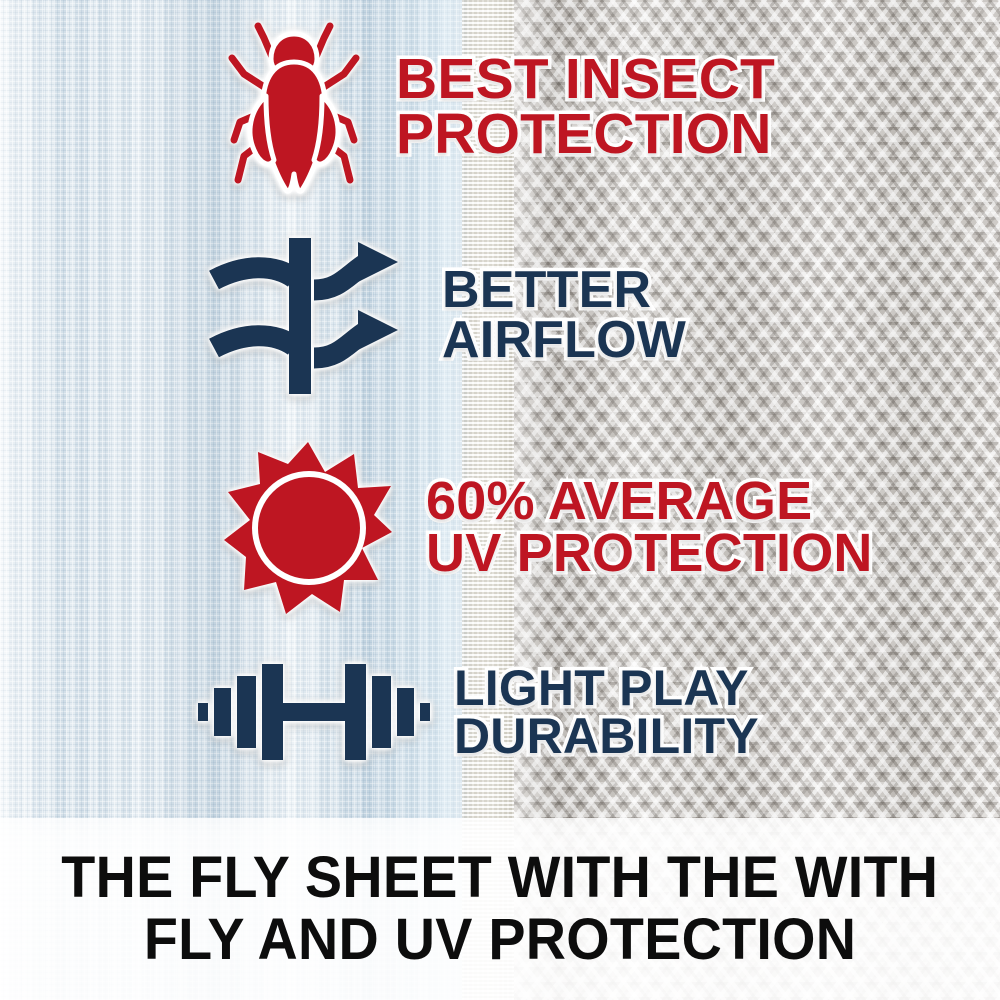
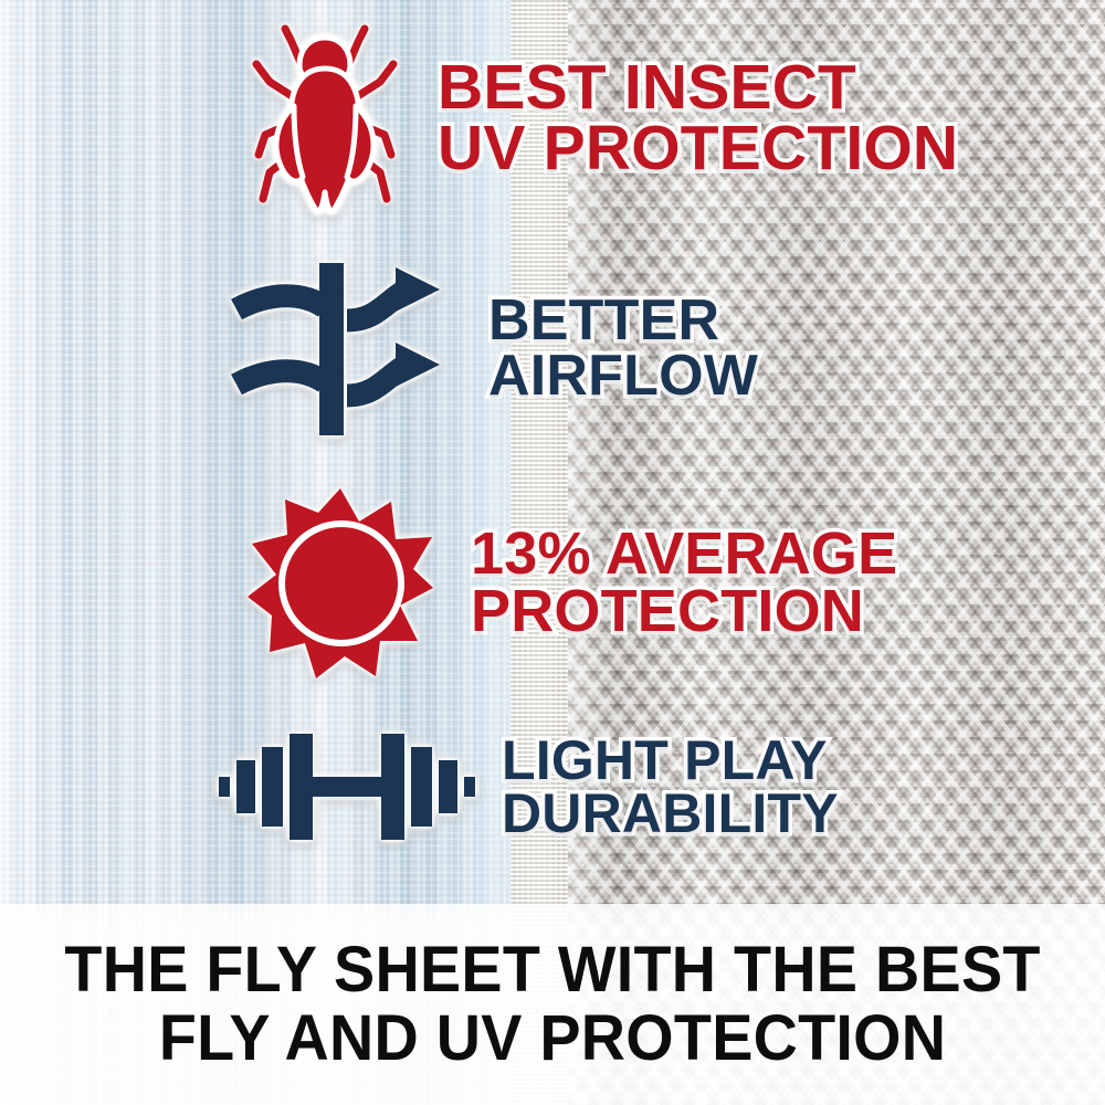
  BEST INSECT
- PROTECTION
+ UV PROTECTION
  BETTER
  AIRFLOW
- 60% AVERAGE
+ 13% AVERAGE
- UV PROTECTION
+ PROTECTION
  LIGHT PLAY
  DURABILITY
- THE FLY SHEET WITH THE WITH
+ THE FLY SHEET WITH THE BEST
  FLY AND UV PROTECTION
